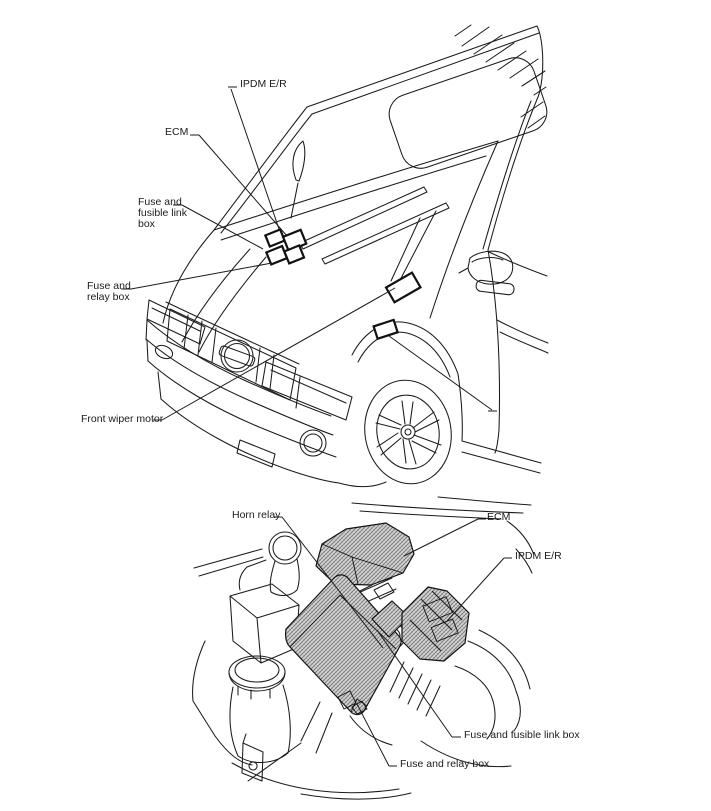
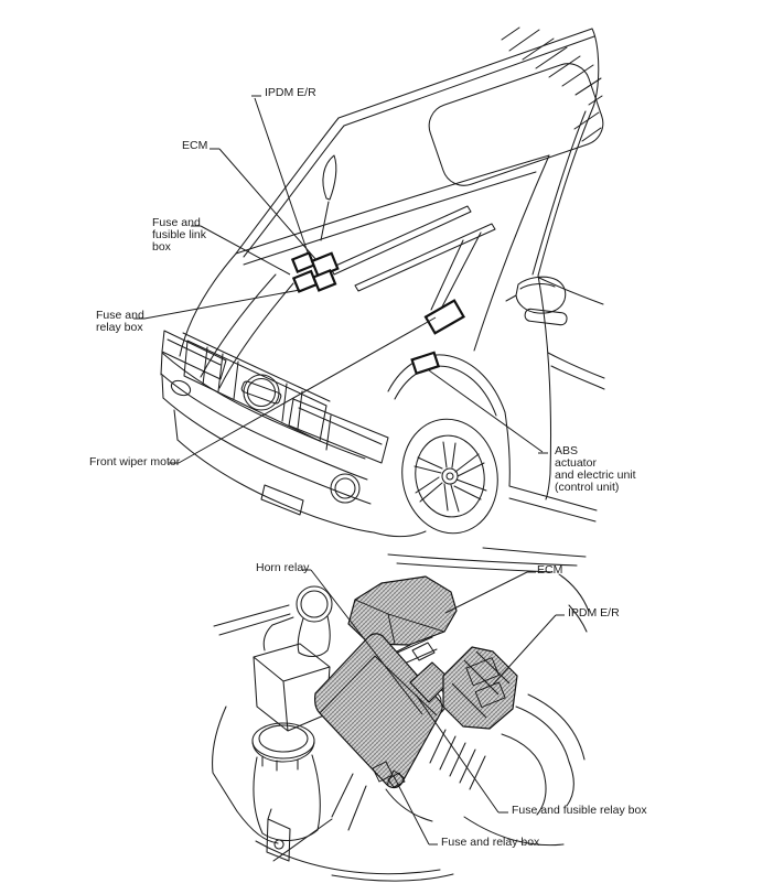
  IPDM E/R
  ECM
  Fuse and
  fusible link
  box
  Fuse and
  relay box
  Front wiper motor
+ ABS
+ actuator
+ and electric unit
+ (control unit)
  Horn relay
  ECM
  IPDM E/R
- Fuse and fusible link box
+ Fuse and fusible relay box
  Fuse and relay box
